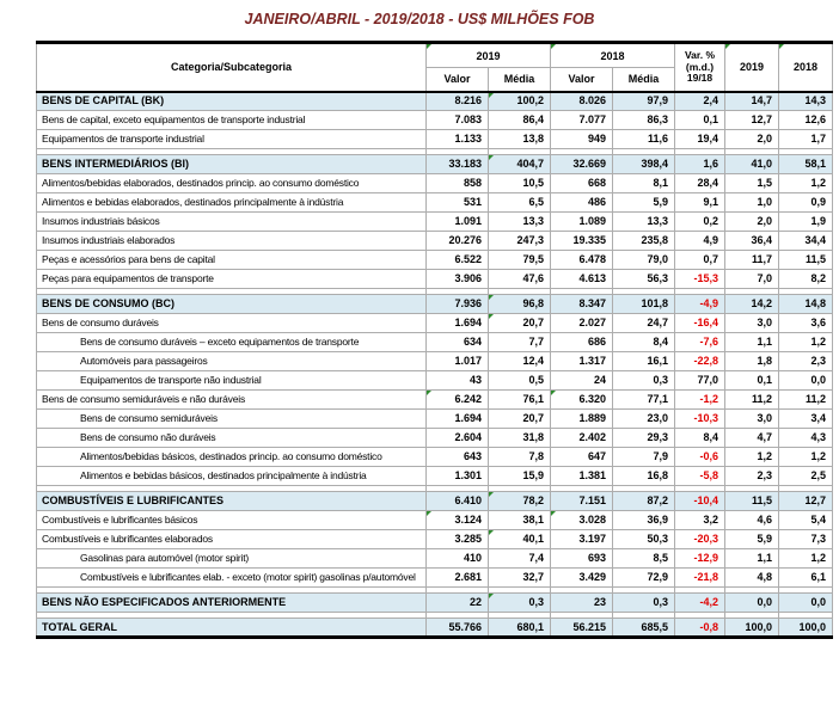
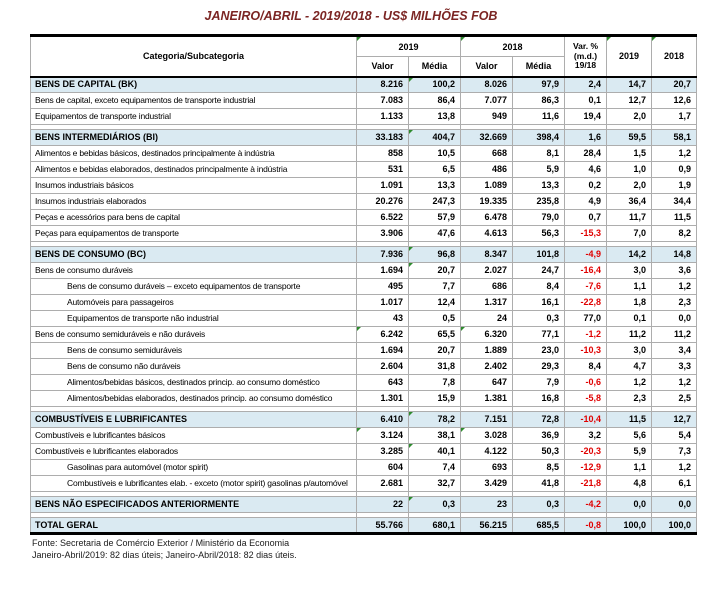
  JANEIRO/ABRIL - 2019/2018 - US$ MILHÕES FOB
  Categoria/Subcategoria	2019	2018	Var. % (m.d.) 19/18	2019	2018
  Valor	Média	Valor	Média
- BENS DE CAPITAL (BK)	8.216	100,2	8.026	97,9	2,4	14,7	14,3
+ BENS DE CAPITAL (BK)	8.216	100,2	8.026	97,9	2,4	14,7	20,7
  Bens de capital, exceto equipamentos de transporte industrial	7.083	86,4	7.077	86,3	0,1	12,7	12,6
  Equipamentos de transporte industrial	1.133	13,8	949	11,6	19,4	2,0	1,7
- BENS INTERMEDIÁRIOS (BI)	33.183	404,7	32.669	398,4	1,6	41,0	58,1
+ BENS INTERMEDIÁRIOS (BI)	33.183	404,7	32.669	398,4	1,6	59,5	58,1
- Alimentos/bebidas elaborados, destinados princip. ao consumo doméstico	858	10,5	668	8,1	28,4	1,5	1,2
+ Alimentos e bebidas básicos, destinados principalmente à indústria	858	10,5	668	8,1	28,4	1,5	1,2
- Alimentos e bebidas elaborados, destinados principalmente à indústria	531	6,5	486	5,9	9,1	1,0	0,9
+ Alimentos e bebidas elaborados, destinados principalmente à indústria	531	6,5	486	5,9	4,6	1,0	0,9
  Insumos industriais básicos	1.091	13,3	1.089	13,3	0,2	2,0	1,9
  Insumos industriais elaborados	20.276	247,3	19.335	235,8	4,9	36,4	34,4
- Peças e acessórios para bens de capital	6.522	79,5	6.478	79,0	0,7	11,7	11,5
+ Peças e acessórios para bens de capital	6.522	57,9	6.478	79,0	0,7	11,7	11,5
  Peças para equipamentos de transporte	3.906	47,6	4.613	56,3	-15,3	7,0	8,2
  BENS DE CONSUMO (BC)	7.936	96,8	8.347	101,8	-4,9	14,2	14,8
  Bens de consumo duráveis	1.694	20,7	2.027	24,7	-16,4	3,0	3,6
- Bens de consumo duráveis – exceto equipamentos de transporte	634	7,7	686	8,4	-7,6	1,1	1,2
+ Bens de consumo duráveis – exceto equipamentos de transporte	495	7,7	686	8,4	-7,6	1,1	1,2
  Automóveis para passageiros	1.017	12,4	1.317	16,1	-22,8	1,8	2,3
  Equipamentos de transporte não industrial	43	0,5	24	0,3	77,0	0,1	0,0
- Bens de consumo semiduráveis e não duráveis	6.242	76,1	6.320	77,1	-1,2	11,2	11,2
+ Bens de consumo semiduráveis e não duráveis	6.242	65,5	6.320	77,1	-1,2	11,2	11,2
  Bens de consumo semiduráveis	1.694	20,7	1.889	23,0	-10,3	3,0	3,4
- Bens de consumo não duráveis	2.604	31,8	2.402	29,3	8,4	4,7	4,3
+ Bens de consumo não duráveis	2.604	31,8	2.402	29,3	8,4	4,7	3,3
  Alimentos/bebidas básicos, destinados princip. ao consumo doméstico	643	7,8	647	7,9	-0,6	1,2	1,2
- Alimentos e bebidas básicos, destinados principalmente à indústria	1.301	15,9	1.381	16,8	-5,8	2,3	2,5
+ Alimentos/bebidas elaborados, destinados princip. ao consumo doméstico	1.301	15,9	1.381	16,8	-5,8	2,3	2,5
- COMBUSTÍVEIS E LUBRIFICANTES	6.410	78,2	7.151	87,2	-10,4	11,5	12,7
+ COMBUSTÍVEIS E LUBRIFICANTES	6.410	78,2	7.151	72,8	-10,4	11,5	12,7
- Combustíveis e lubrificantes básicos	3.124	38,1	3.028	36,9	3,2	4,6	5,4
+ Combustíveis e lubrificantes básicos	3.124	38,1	3.028	36,9	3,2	5,6	5,4
- Combustíveis e lubrificantes elaborados	3.285	40,1	3.197	50,3	-20,3	5,9	7,3
+ Combustíveis e lubrificantes elaborados	3.285	40,1	4.122	50,3	-20,3	5,9	7,3
- Gasolinas para automóvel (motor spirit)	410	7,4	693	8,5	-12,9	1,1	1,2
+ Gasolinas para automóvel (motor spirit)	604	7,4	693	8,5	-12,9	1,1	1,2
- Combustíveis e lubrificantes elab. - exceto (motor spirit) gasolinas p/automóvel	2.681	32,7	3.429	72,9	-21,8	4,8	6,1
+ Combustíveis e lubrificantes elab. - exceto (motor spirit) gasolinas p/automóvel	2.681	32,7	3.429	41,8	-21,8	4,8	6,1
  BENS NÃO ESPECIFICADOS ANTERIORMENTE	22	0,3	23	0,3	-4,2	0,0	0,0
  TOTAL GERAL	55.766	680,1	56.215	685,5	-0,8	100,0	100,0
+ Fonte: Secretaria de Comércio Exterior / Ministério da Economia
+ Janeiro-Abril/2019: 82 dias úteis; Janeiro-Abril/2018: 82 dias úteis.
